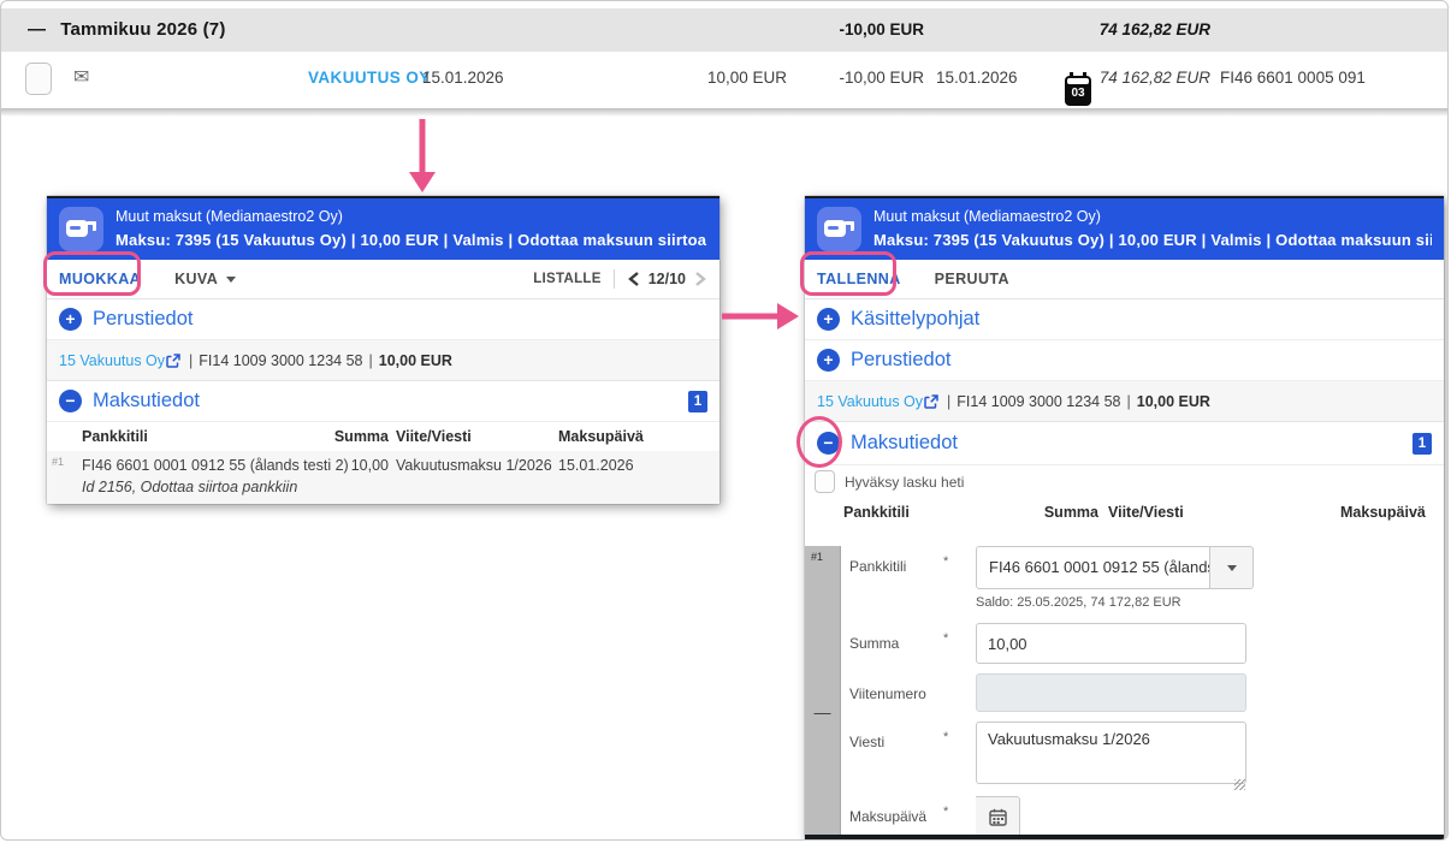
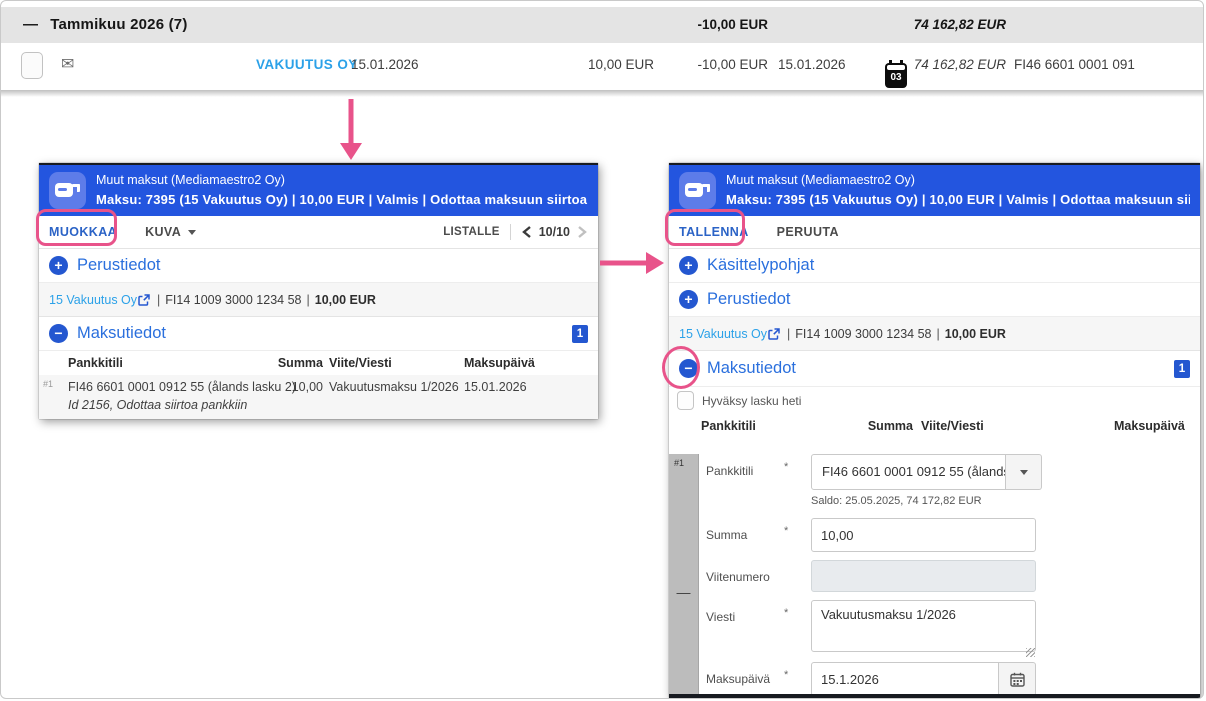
  — Tammikuu 2026 (7)
  -10,00 EUR
  74 162,82 EUR
  ✉
  VAKUUTUS OY
  15.01.2026
  10,00 EUR
  -10,00 EUR
  15.01.2026
  74 162,82 EUR
- FI46 6601 0005 091
+ FI46 6601 0001 091
  03
  Muut maksut (Mediamaestro2 Oy)
  Maksu: 7395 (15 Vakuutus Oy) | 10,00 EUR | Valmis | Odottaa maksuun siirtoa
  MUOKKAA
  KUVA
  LISTALLE
- 12/10
+ 10/10
  +
  Perustiedot
  15 Vakuutus Oy
  |
  FI14 1009 3000 1234 58
  |
  10,00 EUR
  −
  Maksutiedot
  1
  Pankkitili
  Summa
  Viite/Viesti
  Maksupäivä
  #1
- FI46 6601 0001 0912 55 (ålands testi 2)
+ FI46 6601 0001 0912 55 (ålands lasku 2)
  10,00
  Vakuutusmaksu 1/2026
  15.01.2026
  Id 2156, Odottaa siirtoa pankkiin
  Muut maksut (Mediamaestro2 Oy)
  Maksu: 7395 (15 Vakuutus Oy) | 10,00 EUR | Valmis | Odottaa maksuun sii
  TALLENNA
  PERUUTA
  +
  Käsittelypohjat
  +
  Perustiedot
  15 Vakuutus Oy
  |
  FI14 1009 3000 1234 58
  |
  10,00 EUR
  −
  Maksutiedot
  1
  Hyväksy lasku heti
  Pankkitili
  Summa
  Viite/Viesti
  Maksupäivä
  #1
  —
  Pankkitili
  *
  FI46 6601 0001 0912 55 (åland
  Saldo: 25.05.2025, 74 172,82 EUR
  Summa
  *
  10,00
  Viitenumero
  Viesti
  *
  Vakuutusmaksu 1/2026
  Maksupäivä
  *
+ 15.1.2026
